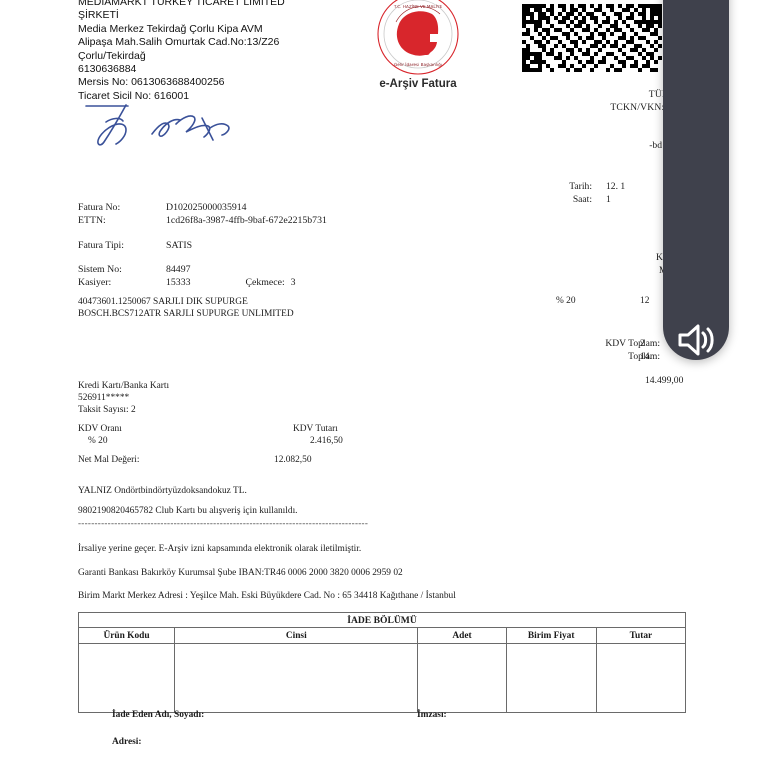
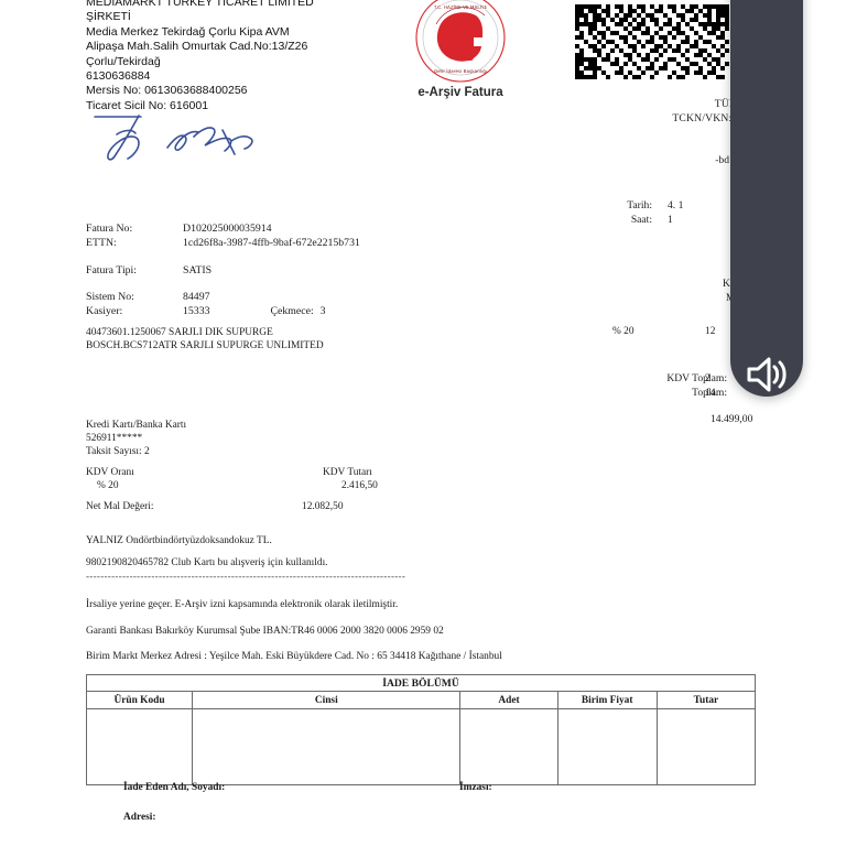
  MEDIAMARKT TURKEY TICARET LIMITED
  ŞİRKETİ
  Media Merkez Tekirdağ Çorlu Kipa AVM
  Alipaşa Mah.Salih Omurtak Cad.No:13/Z26
  Çorlu/Tekirdağ
  6130636884
  Mersis No: 0613063688400256
  Ticaret Sicil No: 616001
  e-Arşiv Fatura
  -bd
  Tarih:
- 12. 1
+ 4. 1
  Saat:
  1
  Fatura No:
  D102025000035914
  ETTN:
  1cd26f8a-3987-4ffb-9baf-672e2215b731
  Fatura Tipi:
  SATIS
  Sistem No:
  84497
  Kasiyer:
  15333
  Çekmece:
  3
  40473601.1250067 SARJLI DIK SUPURGE
  BOSCH.BCS712ATR SARJLI SUPURGE UNLIMITED
  % 20
  12
  KDV Toplam:
  Toplam:
  2
  14.
  14.499,00
  Kredi Kartı/Banka Kartı
  526911*****
  Taksit Sayısı: 2
  KDV Oranı
  KDV Tutarı
  % 20
  2.416,50
  Net Mal Değeri:
  12.082,50
  YALNIZ Ondörtbindörtyüzdoksandokuz TL.
  9802190820465782 Club Kartı bu alışveriş için kullanıldı.
  ----------------------------------------------------------------------------------------
  İrsaliye yerine geçer. E-Arşiv izni kapsamında elektronik olarak iletilmiştir.
  Garanti Bankası Bakırköy Kurumsal Şube IBAN:TR46 0006 2000 3820 0006 2959 02
  Birim Markt Merkez Adresi : Yeşilce Mah. Eski Büyükdere Cad. No : 65 34418 Kağıthane / İstanbul
  İADE BÖLÜMÜ
  Ürün Kodu	Cinsi	Adet	Birim Fiyat	Tutar
  İade Eden Adı, Soyadı:
  Adresi:
  İmzası:
